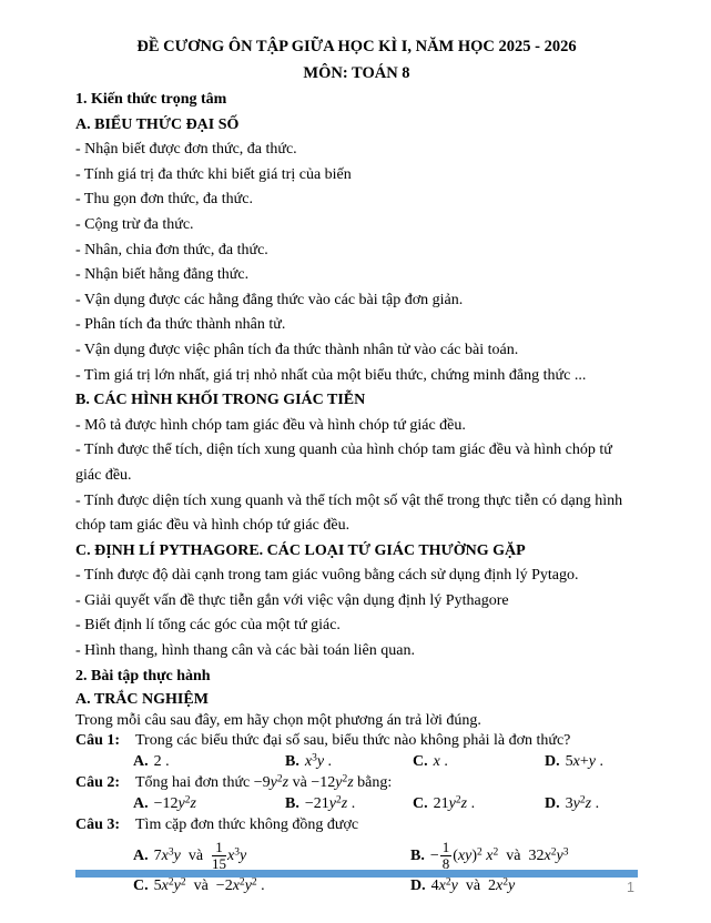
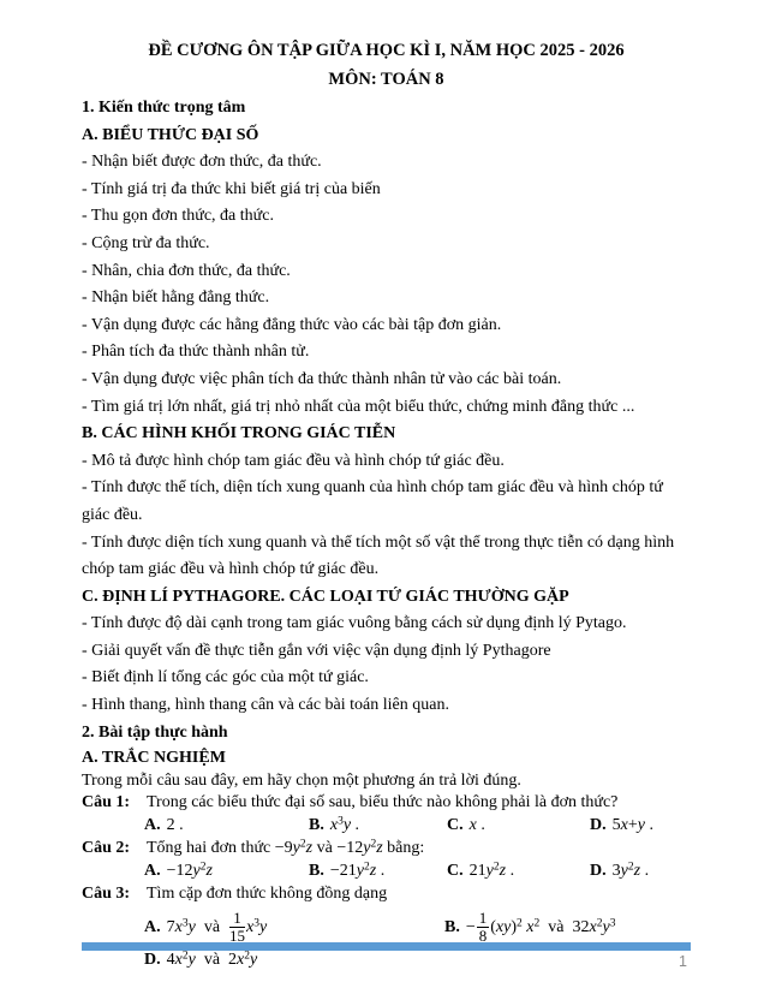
  ĐỀ CƯƠNG ÔN TẬP GIỮA HỌC KÌ I, NĂM HỌC 2025 - 2026
  MÔN: TOÁN 8
  1. Kiến thức trọng tâm
  A. BIỂU THỨC ĐẠI SỐ
  - Nhận biết được đơn thức, đa thức.
  - Tính giá trị đa thức khi biết giá trị của biến
  - Thu gọn đơn thức, đa thức.
  - Cộng trừ đa thức.
  - Nhân, chia đơn thức, đa thức.
  - Nhận biết hằng đẳng thức.
  - Vận dụng được các hằng đẳng thức vào các bài tập đơn giản.
  - Phân tích đa thức thành nhân tử.
  - Vận dụng được việc phân tích đa thức thành nhân tử vào các bài toán.
  - Tìm giá trị lớn nhất, giá trị nhỏ nhất của một biểu thức, chứng minh đẳng thức ...
  B. CÁC HÌNH KHỐI TRONG GIÁC TIỄN
  - Mô tả được hình chóp tam giác đều và hình chóp tứ giác đều.
  - Tính được thể tích, diện tích xung quanh của hình chóp tam giác đều và hình chóp tứ giác đều.
  - Tính được diện tích xung quanh và thể tích một số vật thể trong thực tiễn có dạng hình chóp tam giác đều và hình chóp tứ giác đều.
  C. ĐỊNH LÍ PYTHAGORE. CÁC LOẠI TỨ GIÁC THƯỜNG GẶP
  - Tính được độ dài cạnh trong tam giác vuông bằng cách sử dụng định lý Pytago.
  - Giải quyết vấn đề thực tiễn gắn với việc vận dụng định lý Pythagore
  - Biết định lí tổng các góc của một tứ giác.
  - Hình thang, hình thang cân và các bài toán liên quan.
  2. Bài tập thực hành
  A. TRẮC NGHIỆM
  Trong mỗi câu sau đây, em hãy chọn một phương án trả lời đúng.
  Câu 1: Trong các biểu thức đại số sau, biểu thức nào không phải là đơn thức?
  A. 2 .
  B. x3y .
  C. x .
  D. 5x+y .
  Câu 2: Tổng hai đơn thức −9y2z và −12y2z bằng:
  A. −12y2z
  B. −21y2z .
  C. 21y2z .
  D. 3y2z .
- Câu 3: Tìm cặp đơn thức không đồng được
+ Câu 3: Tìm cặp đơn thức không đồng dạng
  A. 7x3y và
  1
  15
  x3y
  B. −
  1
  8
  (xy)2 x2 và 32x2y3
- C. 5x2y2 và −2x2y2 .
  D. 4x2y và 2x2y
  1
